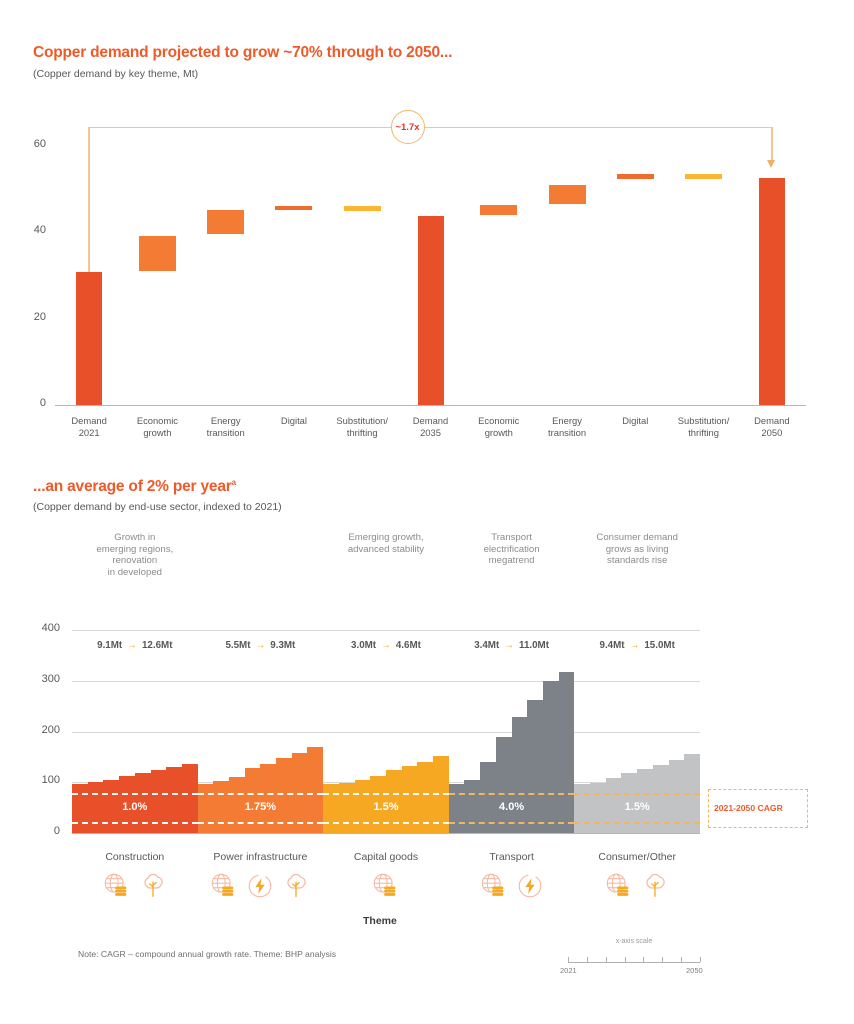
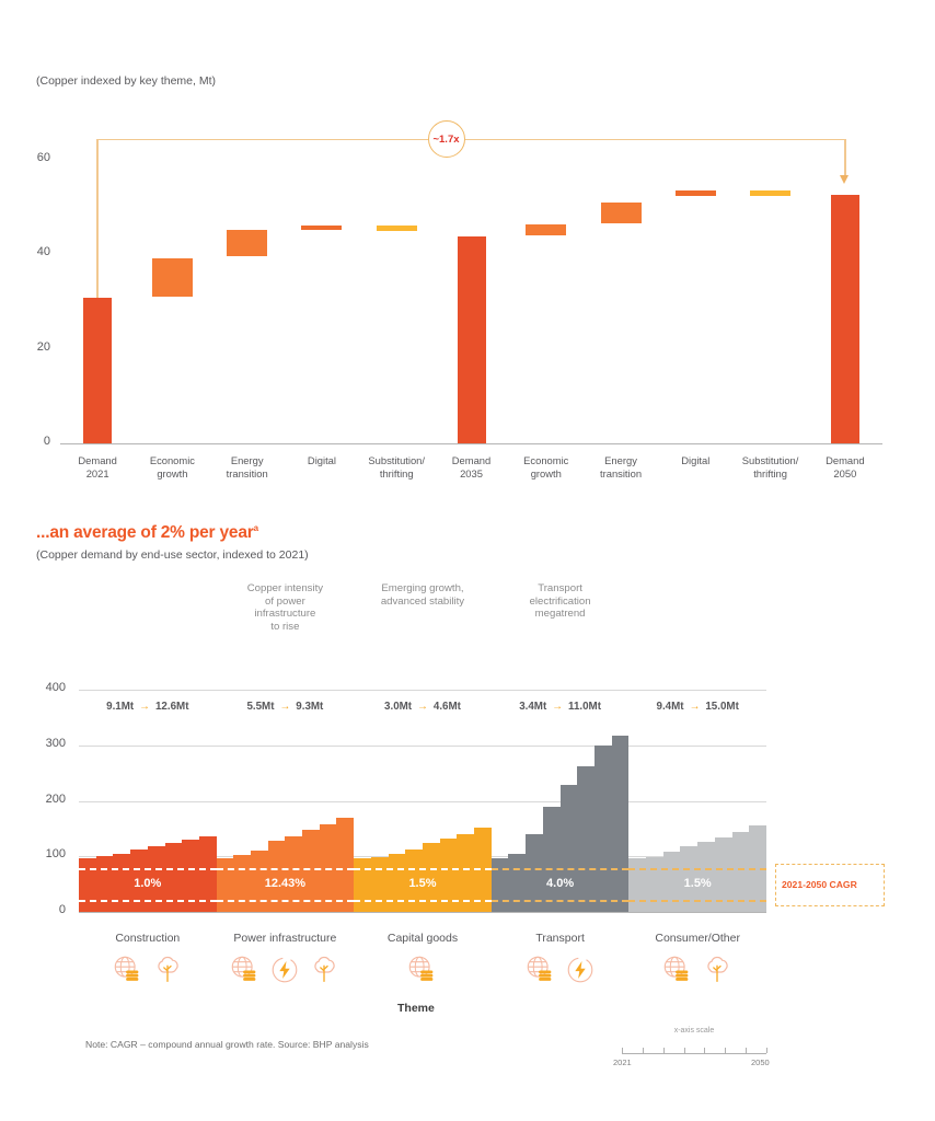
- Copper demand projected to grow ~70% through to 2050...
- (Copper demand by key theme, Mt)
+ (Copper indexed by key theme, Mt)
  0
  20
  40
  60
  Demand
  2021
  Economic
  growth
  Energy
  transition
  Digital
  Substitution/
  thrifting
  Demand
  2035
  Economic
  growth
  Energy
  transition
  Digital
  Substitution/
  thrifting
  Demand
  2050
  ~1.7x
  ...an average of 2% per yeara
  (Copper demand by end-use sector, indexed to 2021)
  0
  100
  200
  300
  400
- Growth in
- emerging regions,
- renovation
- in developed
  9.1Mt → 12.6Mt
  1.0%
  Construction
+ Copper intensity
+ of power
+ infrastructure
+ to rise
  5.5Mt → 9.3Mt
- 1.75%
+ 12.43%
  Power infrastructure
  Emerging growth,
  advanced stability
  3.0Mt → 4.6Mt
  1.5%
  Capital goods
  Transport
  electrification
  megatrend
  3.4Mt → 11.0Mt
  4.0%
  Transport
- Consumer demand
- grows as living
- standards rise
  9.4Mt → 15.0Mt
  1.5%
  Consumer/Other
  2021-2050 CAGR
  Theme
- Note: CAGR – compound annual growth rate. Theme: BHP analysis
+ Note: CAGR – compound annual growth rate. Source: BHP analysis
  2021
  2050
